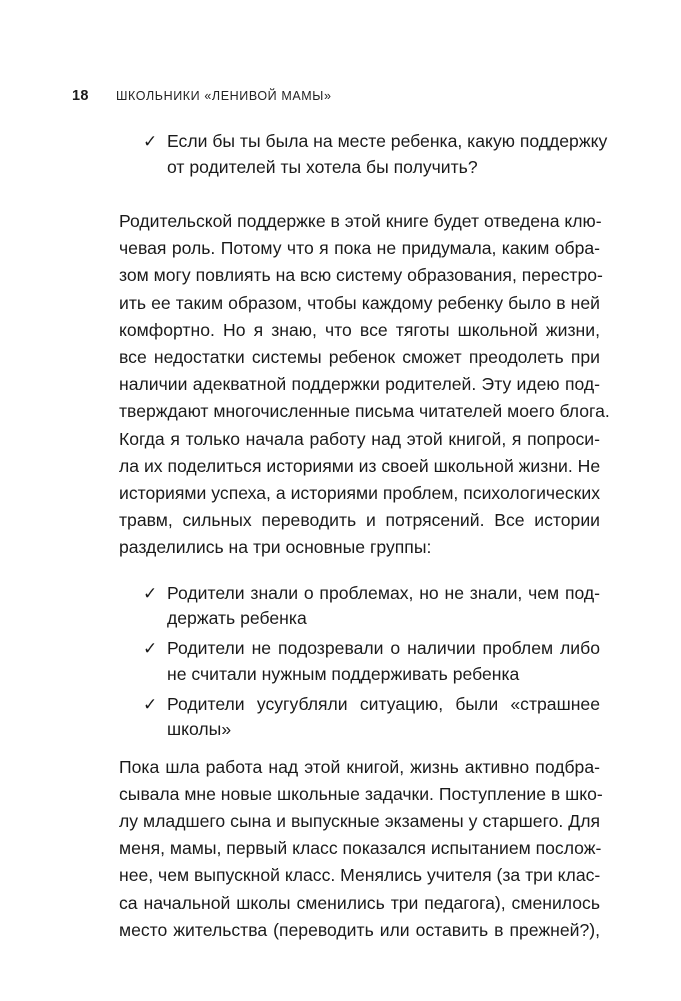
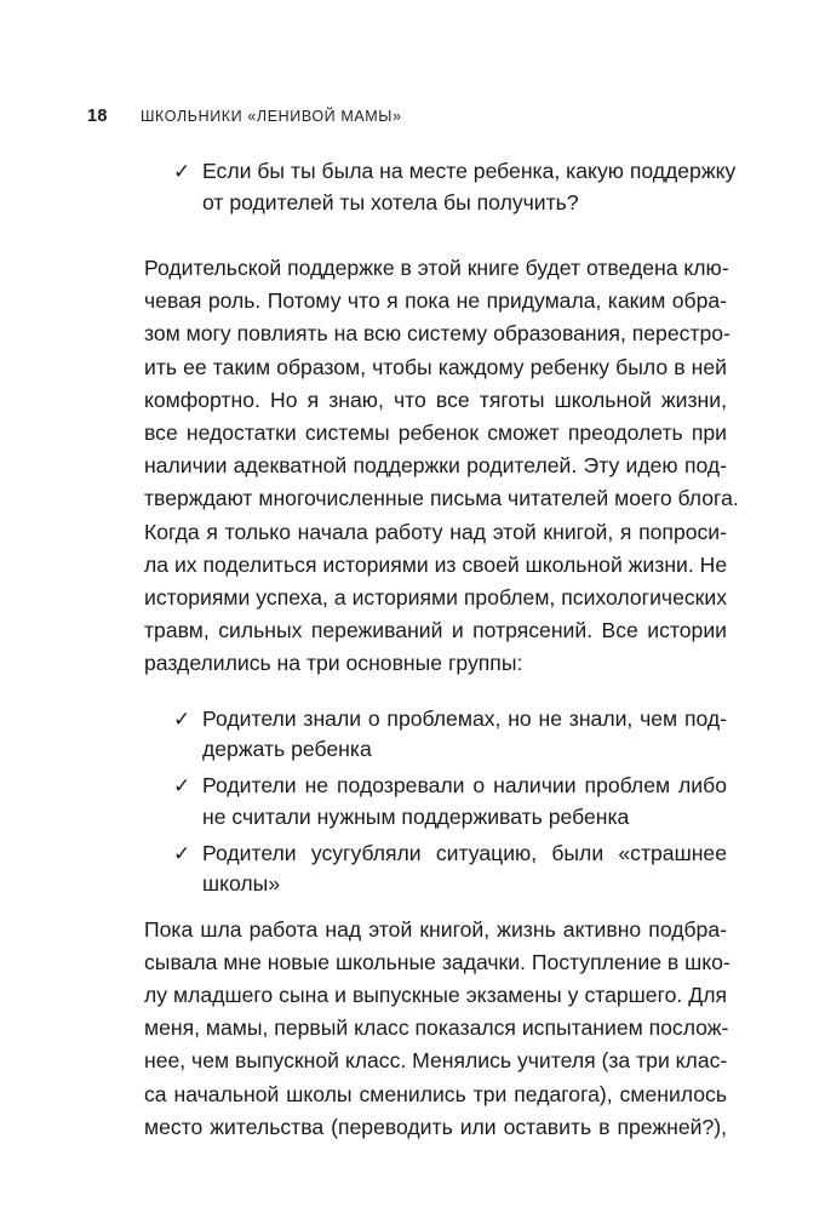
  18
  ШКОЛЬНИКИ «ЛЕНИВОЙ МАМЫ»
  ✓
  Если бы ты была на месте ребенка, какую поддержку
  от родителей ты хотела бы получить?
  Родительской поддержке в этой книге будет отведена клю-
  чевая роль. Потому что я пока не придумала, каким обра-
  зом могу повлиять на всю систему образования, перестро-
  ить ее таким образом, чтобы каждому ребенку было в ней
  комфортно. Но я знаю, что все тяготы школьной жизни,
  все недостатки системы ребенок сможет преодолеть при
  наличии адекватной поддержки родителей. Эту идею под-
  тверждают многочисленные письма читателей моего блога.
  Когда я только начала работу над этой книгой, я попроси-
  ла их поделиться историями из своей школьной жизни. Не
  историями успеха, а историями проблем, психологических
- травм, сильных переводить и потрясений. Все истории
+ травм, сильных переживаний и потрясений. Все истории
  разделились на три основные группы:
  ✓
  Родители знали о проблемах, но не знали, чем под-
  держать ребенка
  ✓
  Родители не подозревали о наличии проблем либо
  не считали нужным поддерживать ребенка
  ✓
  Родители усугубляли ситуацию, были «страшнее
  школы»
  Пока шла работа над этой книгой, жизнь активно подбра-
  сывала мне новые школьные задачки. Поступление в шко-
  лу младшего сына и выпускные экзамены у старшего. Для
  меня, мамы, первый класс показался испытанием послож-
  нее, чем выпускной класс. Менялись учителя (за три клас-
  са начальной школы сменились три педагога), сменилось
  место жительства (переводить или оставить в прежней?),
